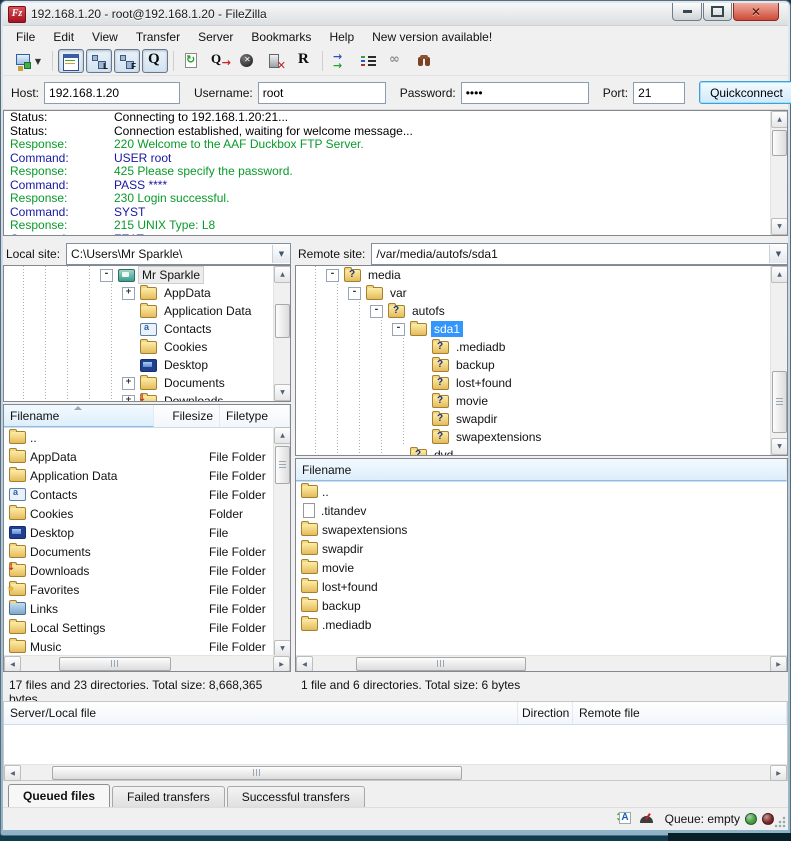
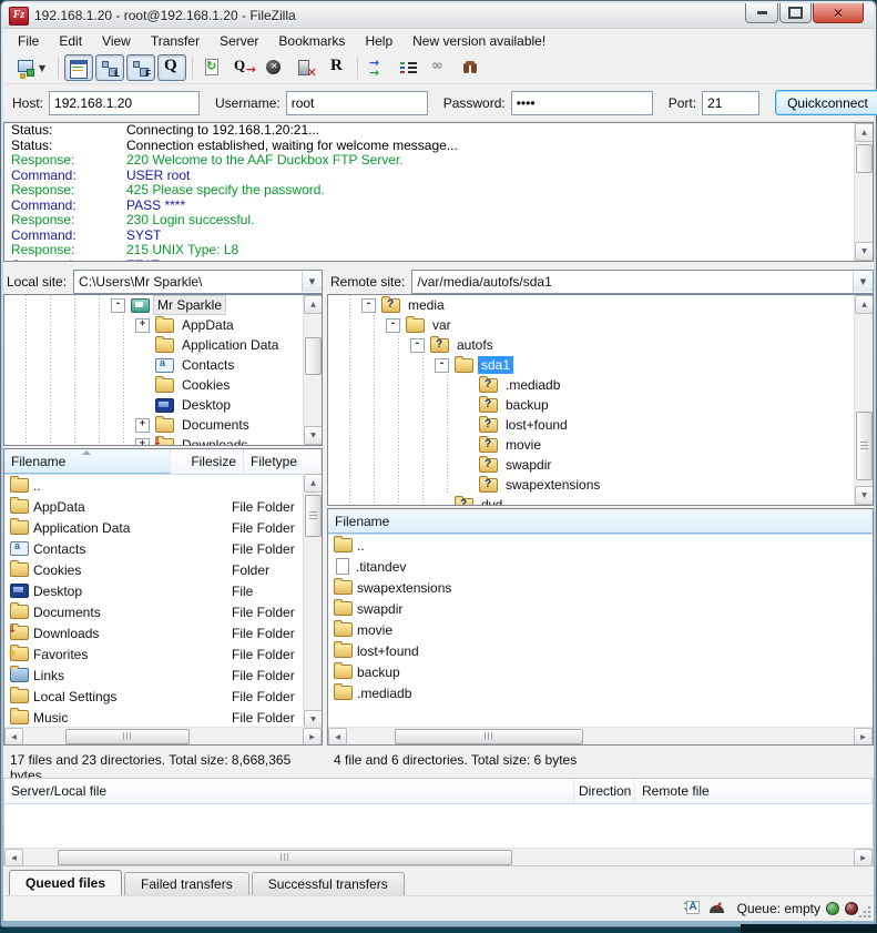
  Fz
  192.168.1.20 - root@192.168.1.20 - FileZilla
  ✕
  File
  Edit
  View
  Transfer
  Server
  Bookmarks
  Help
  New version available!
  ▼
  Host:
  192.168.1.20
  Username:
  root
  Password:
  ••••
  Port:
  21
  Quickconnect
  Status:
  Connecting to 192.168.1.20:21...
  Status:
  Connection established, waiting for welcome message...
  Response:
  220 Welcome to the AAF Duckbox FTP Server.
  Command:
  USER root
  Response:
  425 Please specify the password.
  Command:
  PASS ****
  Response:
  230 Login successful.
  Command:
  SYST
  Response:
  215 UNIX Type: L8
  Local site:
  C:\Users\Mr Sparkle\
  ▼
  Remote site:
  /var/media/autofs/sda1
  ▼
  -
  Mr Sparkle
  +
  AppData
  Application Data
  Contacts
  Cookies
  Desktop
  +
  Documents
  +
  -
  media
  -
  var
  -
  autofs
  -
  sda1
  .mediadb
  backup
  lost+found
  movie
  swapdir
  swapextensions
  Filename
  Filesize
  Filetype
  ..
  AppData
  File Folder
  Application Data
  File Folder
  Contacts
  File Folder
  Cookies
  Folder
  Desktop
  File
  Documents
  File Folder
  Downloads
  File Folder
  Favorites
  File Folder
  Links
  File Folder
  Local Settings
  File Folder
  Music
  File Folder
  Filename
  ..
  .titandev
  swapextensions
  swapdir
  movie
  lost+found
  backup
  .mediadb
  17 files and 23 directories. Total size: 8,668,365 bytes
- 1 file and 6 directories. Total size: 6 bytes
+ 4 file and 6 directories. Total size: 6 bytes
  Server/Local file
  Direction
  Remote file
  Queued files
  Failed transfers
  Successful transfers
  Queue: empty
